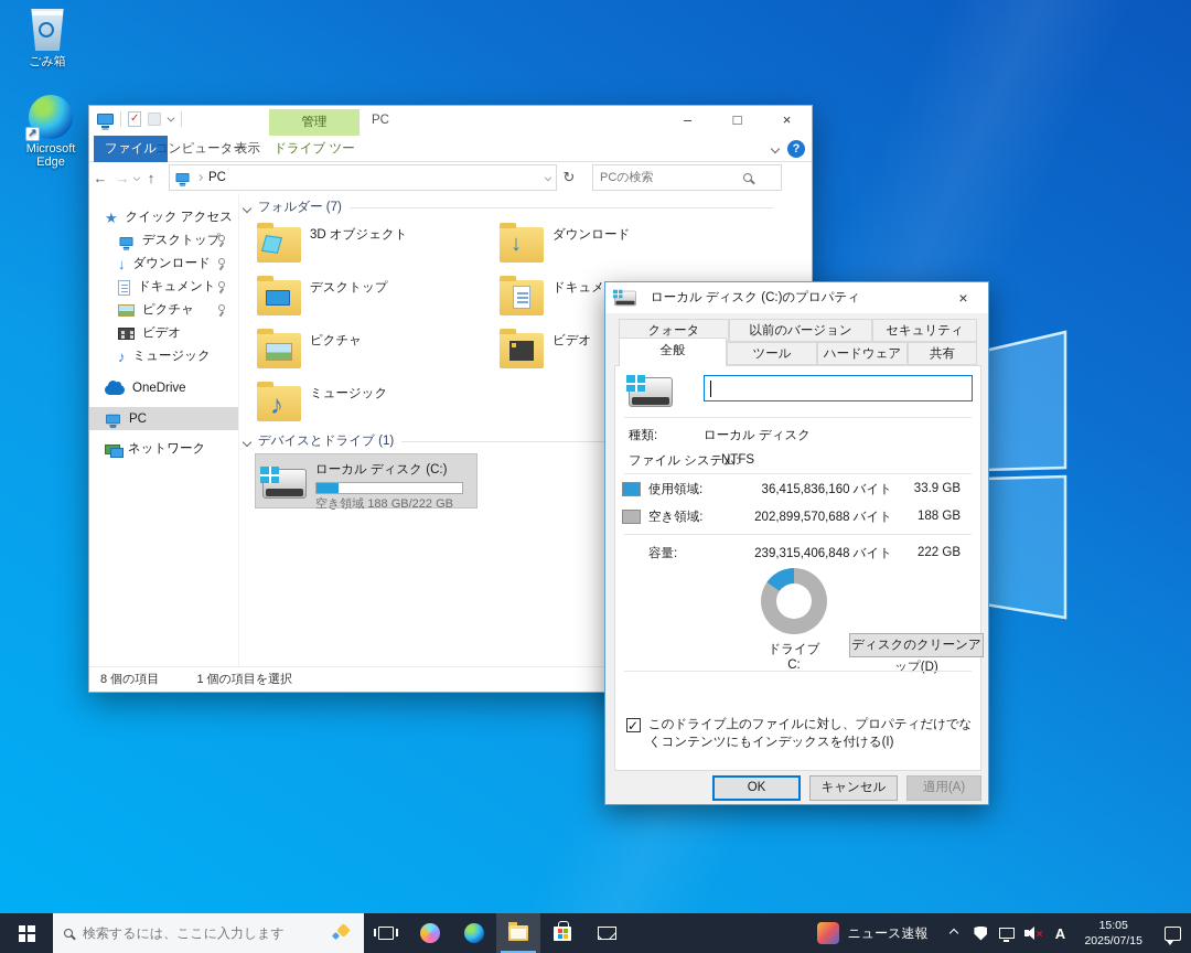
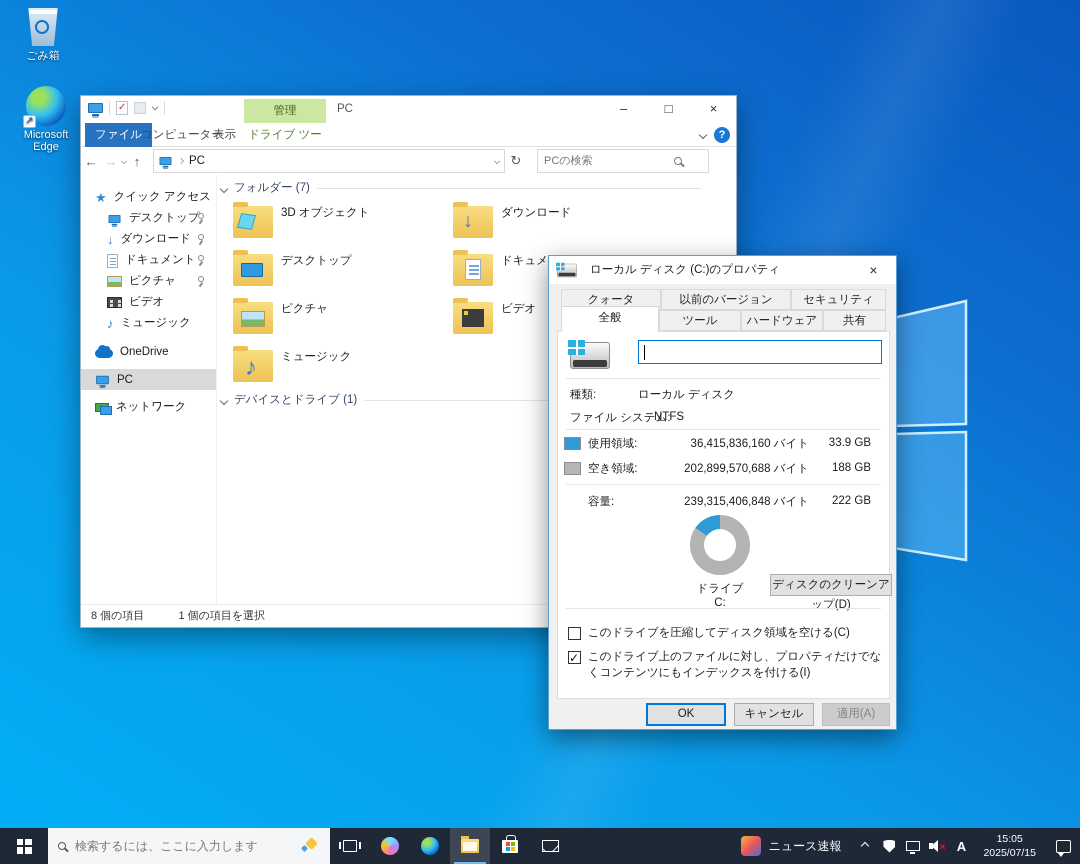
  ごみ箱
  ↗
  Microsoft Edge
  管理
  PC
  –
  □
  ×
  ファイル
  コンピューター
  表示
  ドライブ ツー
  ?
  ←
  →
  ↑
  PC
  ↻
  PCの検索
  ★
  クイック アクセス
  デスクトップ
  ↓
  ダウンロード
  ドキュメント
  ピクチャ
  ビデオ
  ♪
  ミュージック
  OneDrive
  PC
  ネットワーク
  フォルダー (7)
  3D オブジェクト
  ↓
  ダウンロード
  デスクトップ
  ピクチャ
  ビデオ
  ♪
  ミュージック
  デバイスとドライブ (1)
- ローカル ディスク (C:)
- 空き領域 188 GB/222 GB
  8 個の項目
  1 個の項目を選択
  ローカル ディスク (C:)のプロパティ
  ×
  クォータ
  以前のバージョン
  セキュリティ
  全般
  ツール
  ハードウェア
  共有
  種類:
  ローカル ディスク
  ファイル システム:
  NTFS
  使用領域:
  36,415,836,160 バイト
  33.9 GB
  空き領域:
  202,899,570,688 バイト
  188 GB
  容量:
  239,315,406,848 バイト
  222 GB
  ドライブ C:
  ディスクのクリーンアップ(D)
+ このドライブを圧縮してディスク領域を空ける(C)
  このドライブ上のファイルに対し、プロパティだけでなくコンテンツにもインデックスを付ける(I)
  OK
  キャンセル
  適用(A)
  検索するには、ここに入力します
  ニュース速報
  ×
  A
  15:05
  2025/07/15
